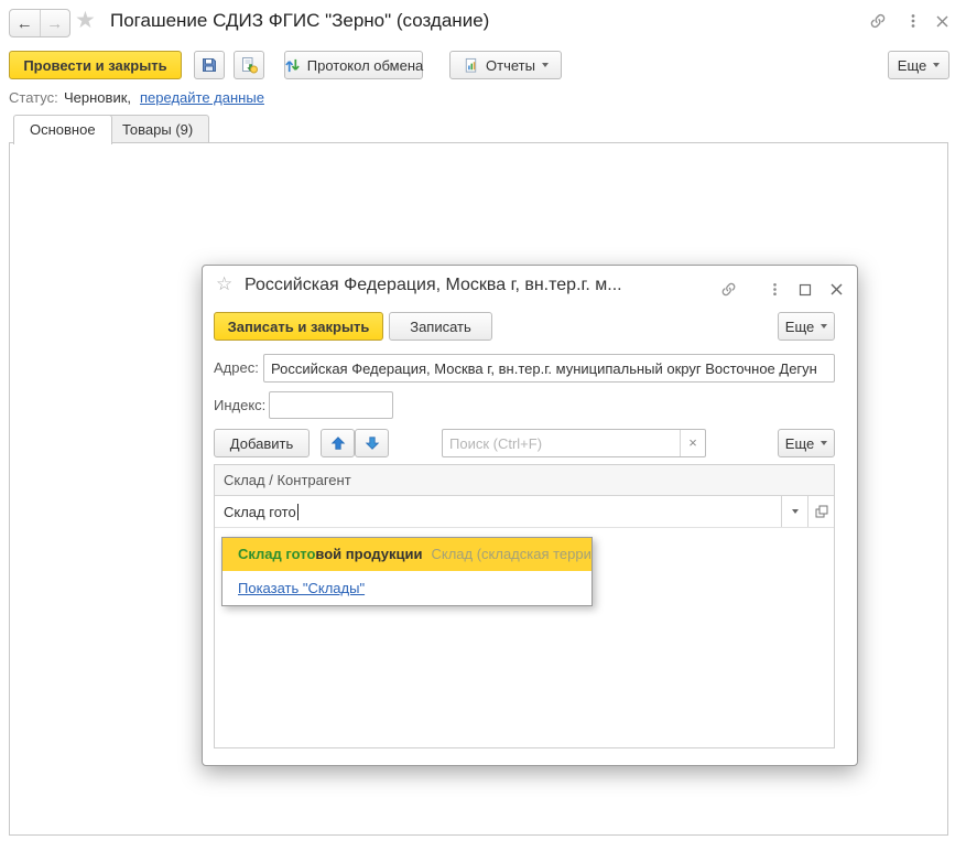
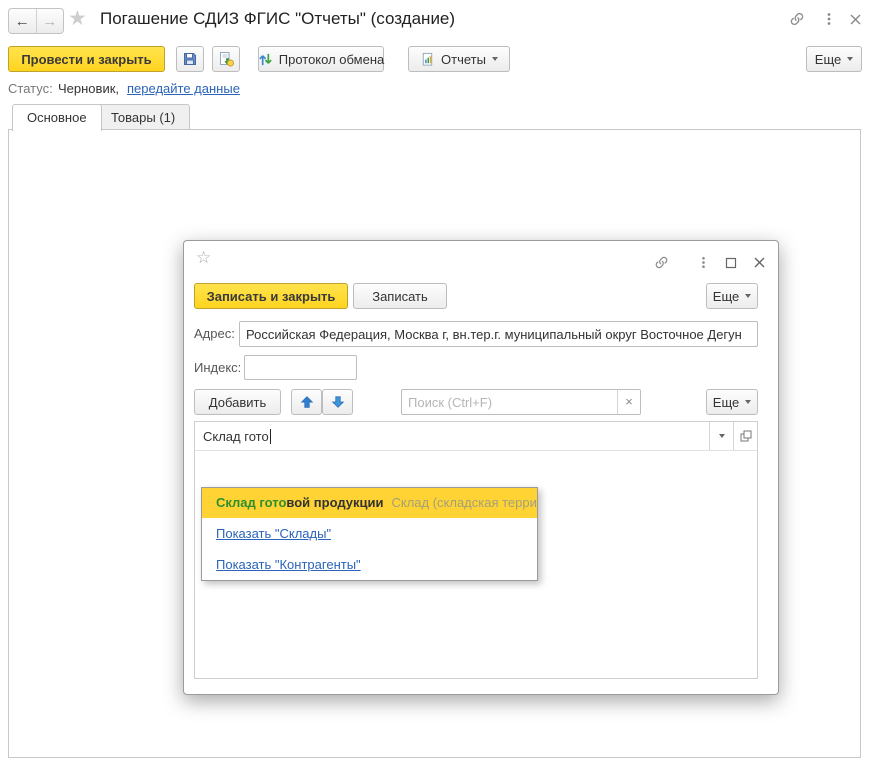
  ←
  →
  ★
- Погашение СДИЗ ФГИС "Зерно" (создание)
+ Погашение СДИЗ ФГИС "Отчеты" (создание)
  Провести и закрыть
  Протокол обмена
  Отчеты
  Еще
  Статус:
  Черновик,
  передайте данные
  Основное
- Товары (9)
+ Товары (1)
  ☆
- Российская Федерация, Москва г, вн.тер.г. м...
  Записать и закрыть
  Записать
  Еще
  Адрес:
  Российская Федерация, Москва г, вн.тер.г. муниципальный округ Восточное Дегун
  Индекс:
  Добавить
  Поиск (Ctrl+F)
  ×
  Еще
- Склад / Контрагент
  Склад гото
  Склад готовой продукции Склад (складская терри
  Показать "Склады"
+ Показать "Контрагенты"
